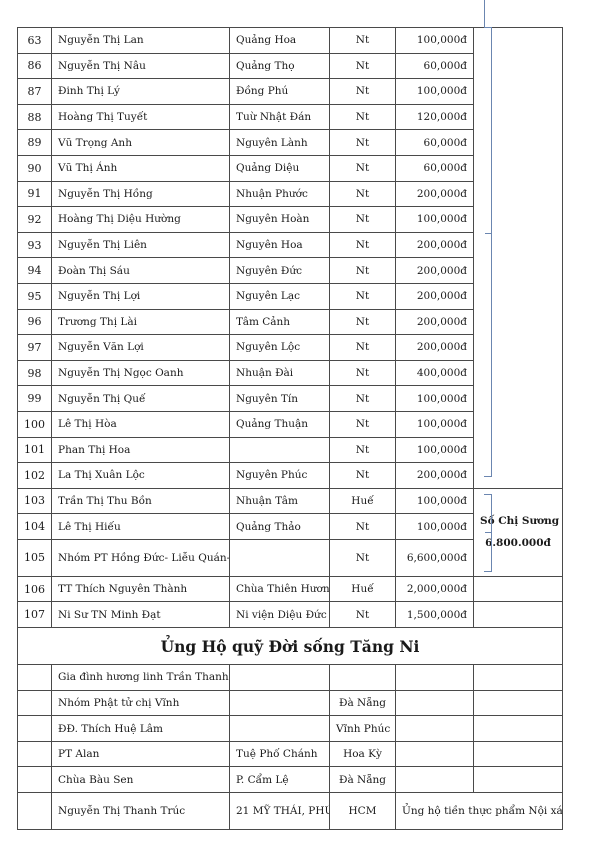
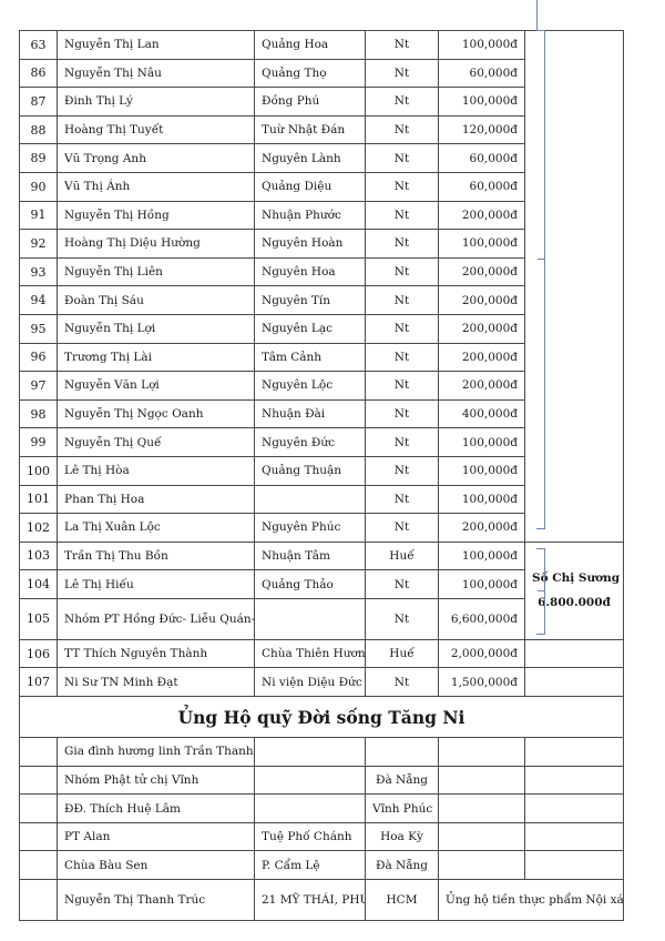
  63	Nguyễn Thị Lan	Quảng Hoa	Nt	100,000đ
  86	Nguyễn Thị Nâu	Quảng Thọ	Nt	60,000đ
  87	Đinh Thị Lý	Đồng Phú	Nt	100,000đ
  88	Hoàng Thị Tuyết	Tuừ Nhật Đán	Nt	120,000đ
  89	Vũ Trọng Anh	Nguyên Lành	Nt	60,000đ
  90	Vũ Thị Ánh	Quảng Diệu	Nt	60,000đ
  91	Nguyễn Thị Hồng	Nhuận Phước	Nt	200,000đ
  92	Hoàng Thị Diệu Hường	Nguyên Hoàn	Nt	100,000đ
  93	Nguyễn Thị Liên	Nguyên Hoa	Nt	200,000đ
- 94	Đoàn Thị Sáu	Nguyên Đức	Nt	200,000đ
+ 94	Đoàn Thị Sáu	Nguyên Tín	Nt	200,000đ
  95	Nguyễn Thị Lợi	Nguyên Lạc	Nt	200,000đ
  96	Trương Thị Lài	Tâm Cảnh	Nt	200,000đ
  97	Nguyễn Văn Lợi	Nguyên Lộc	Nt	200,000đ
  98	Nguyễn Thị Ngọc Oanh	Nhuận Đài	Nt	400,000đ
- 99	Nguyễn Thị Quế	Nguyên Tín	Nt	100,000đ
+ 99	Nguyễn Thị Quế	Nguyên Đức	Nt	100,000đ
  100	Lê Thị Hòa	Quảng Thuận	Nt	100,000đ
  101	Phan Thị Hoa		Nt	100,000đ
  102	La Thị Xuân Lộc	Nguyên Phúc	Nt	200,000đ
  103	Trần Thị Thu Bồn	Nhuận Tâm	Huế	100,000đ	Số Chị Sương6.800.000đ
  104	Lê Thị Hiếu	Quảng Thảo	Nt	100,000đ
  106	TT Thích Nguyên Thành	Chùa Thiên Hươn	Huế	2,000,000đ
  107	Ni Sư TN Minh Đạt	Ni viện Diệu Đức	Nt	1,500,000đ
  Ủng Hộ quỹ Đời sống Tăng Ni
  	Gia đình hương linh Trần Thanh
  	Nhóm Phật tử chị Vĩnh		Đà Nẵng
  	ĐĐ. Thích Huệ Lâm		Vĩnh Phúc
  	PT Alan	Tuệ Phố Chánh	Hoa Kỳ
  	Chùa Bàu Sen	P. Cẩm Lệ	Đà Nẵng
  	Nguyễn Thị Thanh Trúc	21 MỸ THÁI, PHÚ	HCM	Ủng hộ tiền thực phẩm Nội xá
